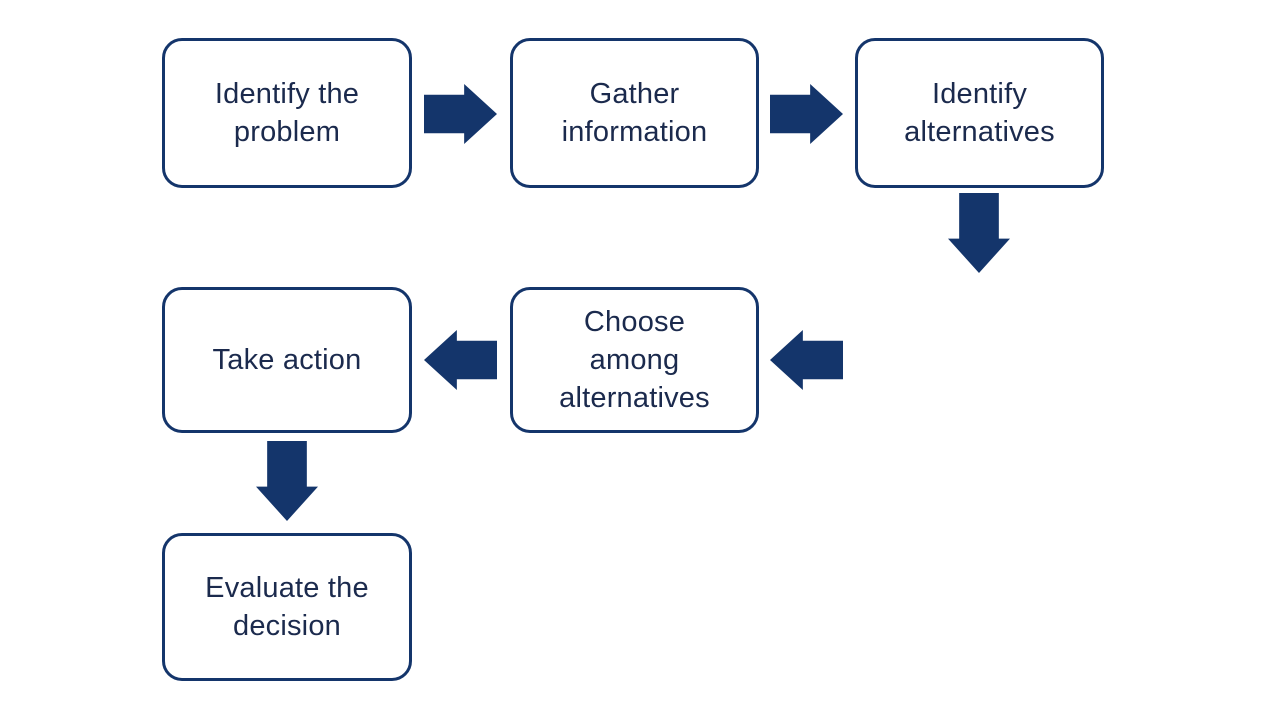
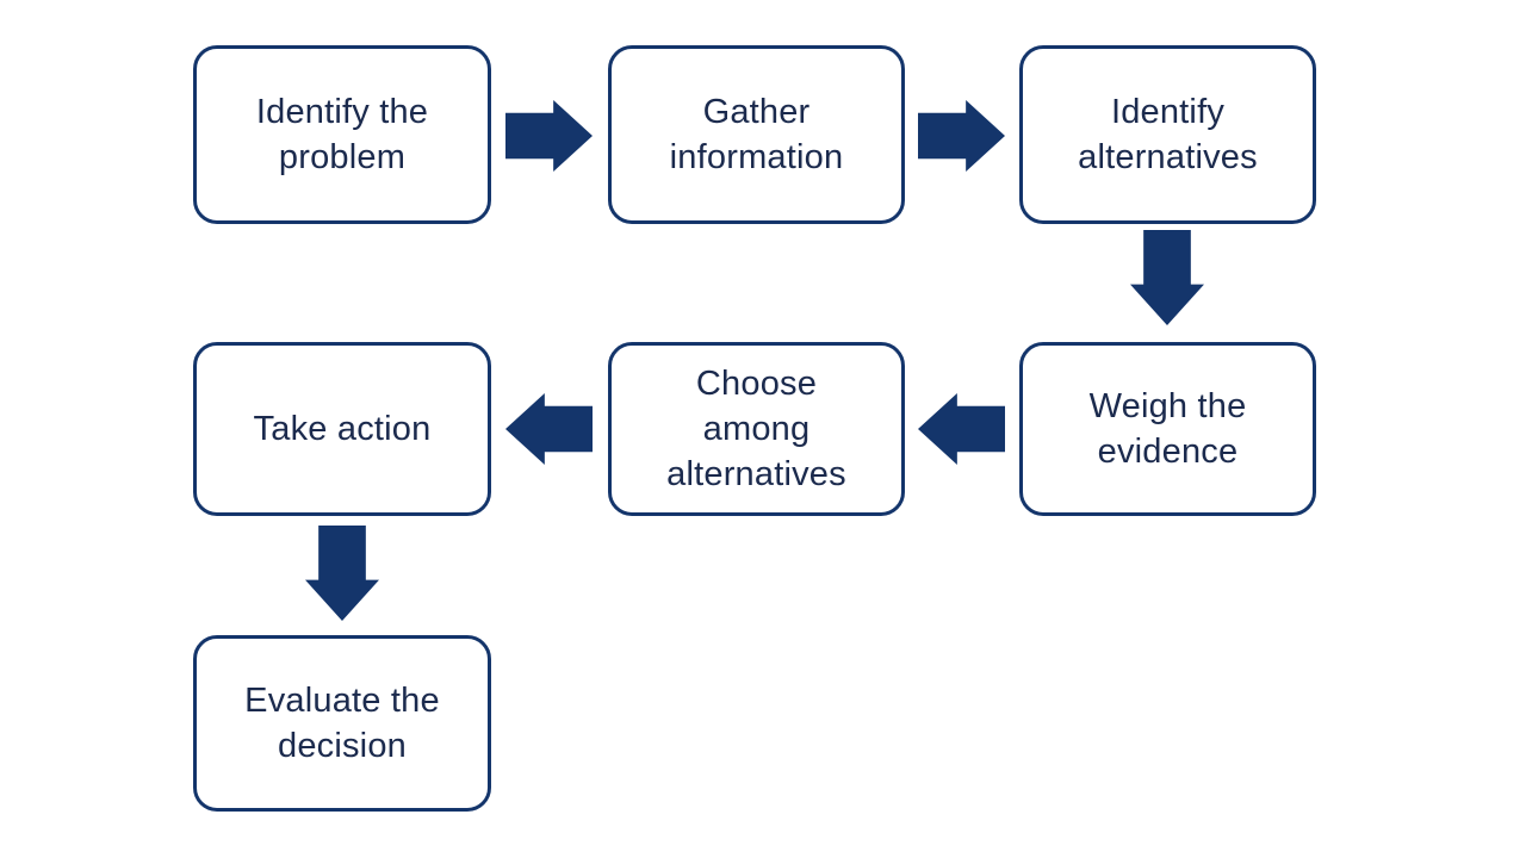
  Identify the
  problem
  Gather
  information
  Identify
  alternatives
+ Weigh the
+ evidence
  Choose
  among
  alternatives
  Take action
  Evaluate the
  decision
